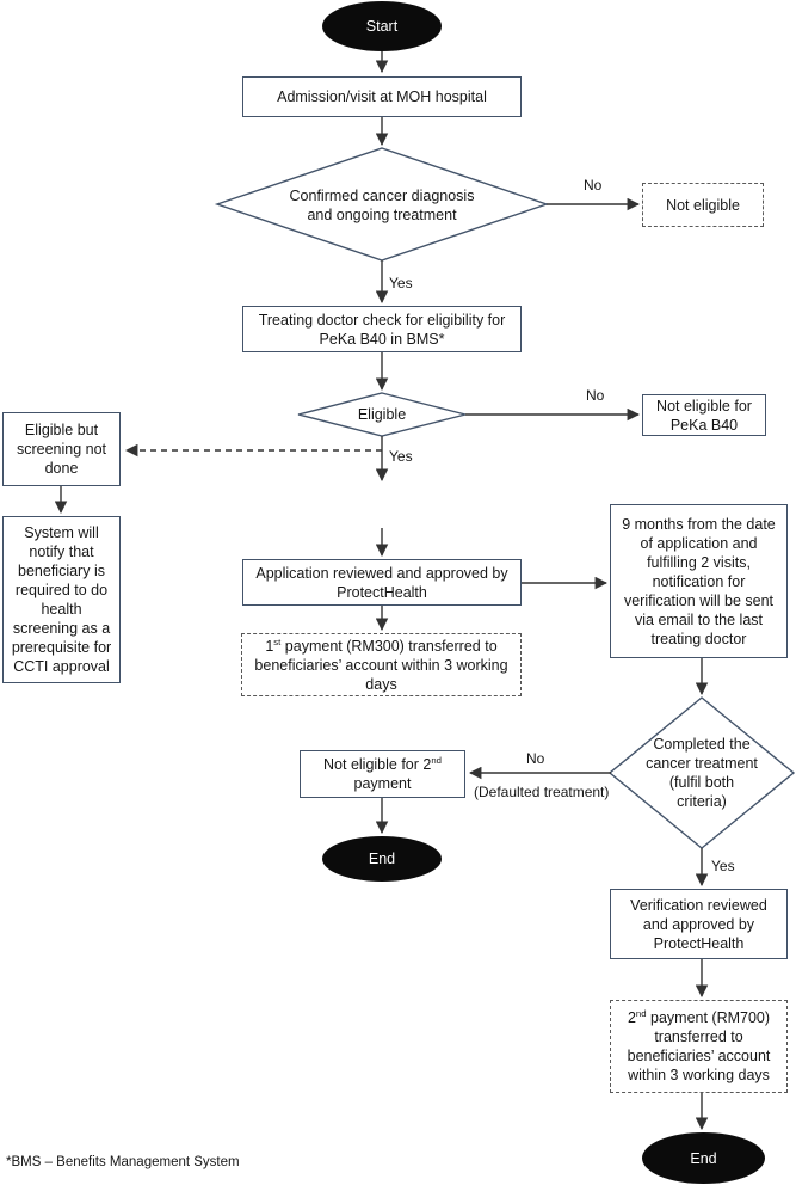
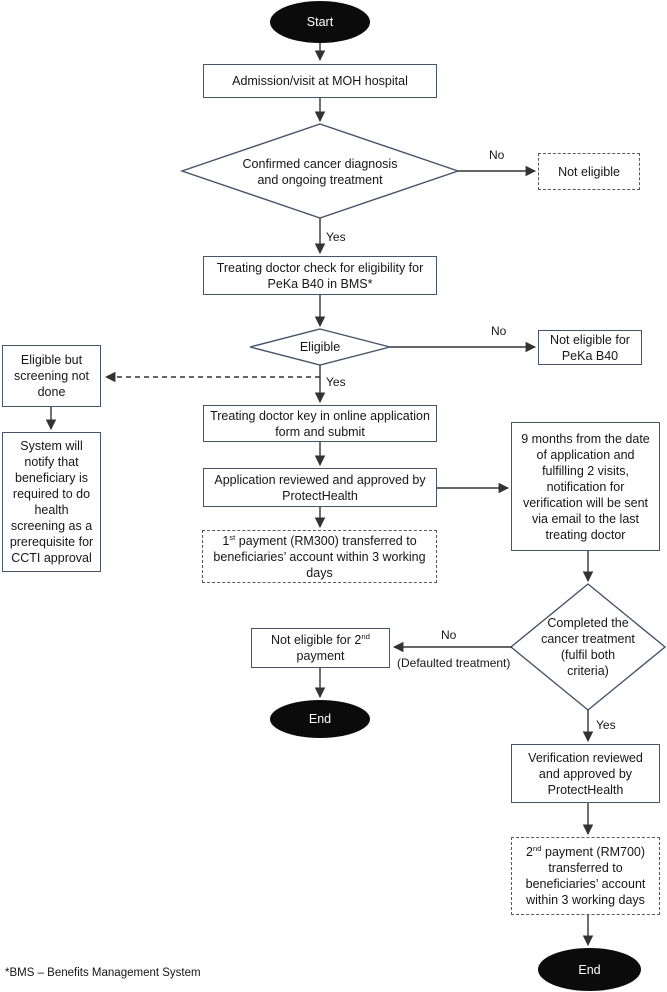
  Start
  End
  End
  Admission/visit at MOH hospital
  Not eligible
  Treating doctor check for eligibility for PeKa B40 in BMS*
  Not eligible for PeKa B40
  Eligible but screening not done
  System will notify that beneficiary is required to do health screening as a prerequisite for CCTI approval
+ Treating doctor key in online application form and submit
  Application reviewed and approved by ProtectHealth
  1st payment (RM300) transferred to beneficiaries’ account within 3 working days
  9 months from the date of application and fulfilling 2 visits, notification for verification will be sent via email to the last treating doctor
  Not eligible for 2nd payment
  Verification reviewed and approved by ProtectHealth
  2nd payment (RM700) transferred to beneficiaries’ account within 3 working days
  Confirmed cancer diagnosis and ongoing treatment
  Eligible
  Completed the cancer treatment (fulfil both criteria)
  No
  Yes
  No
  Yes
  No
  (Defaulted treatment)
  Yes
  *BMS – Benefits Management System
